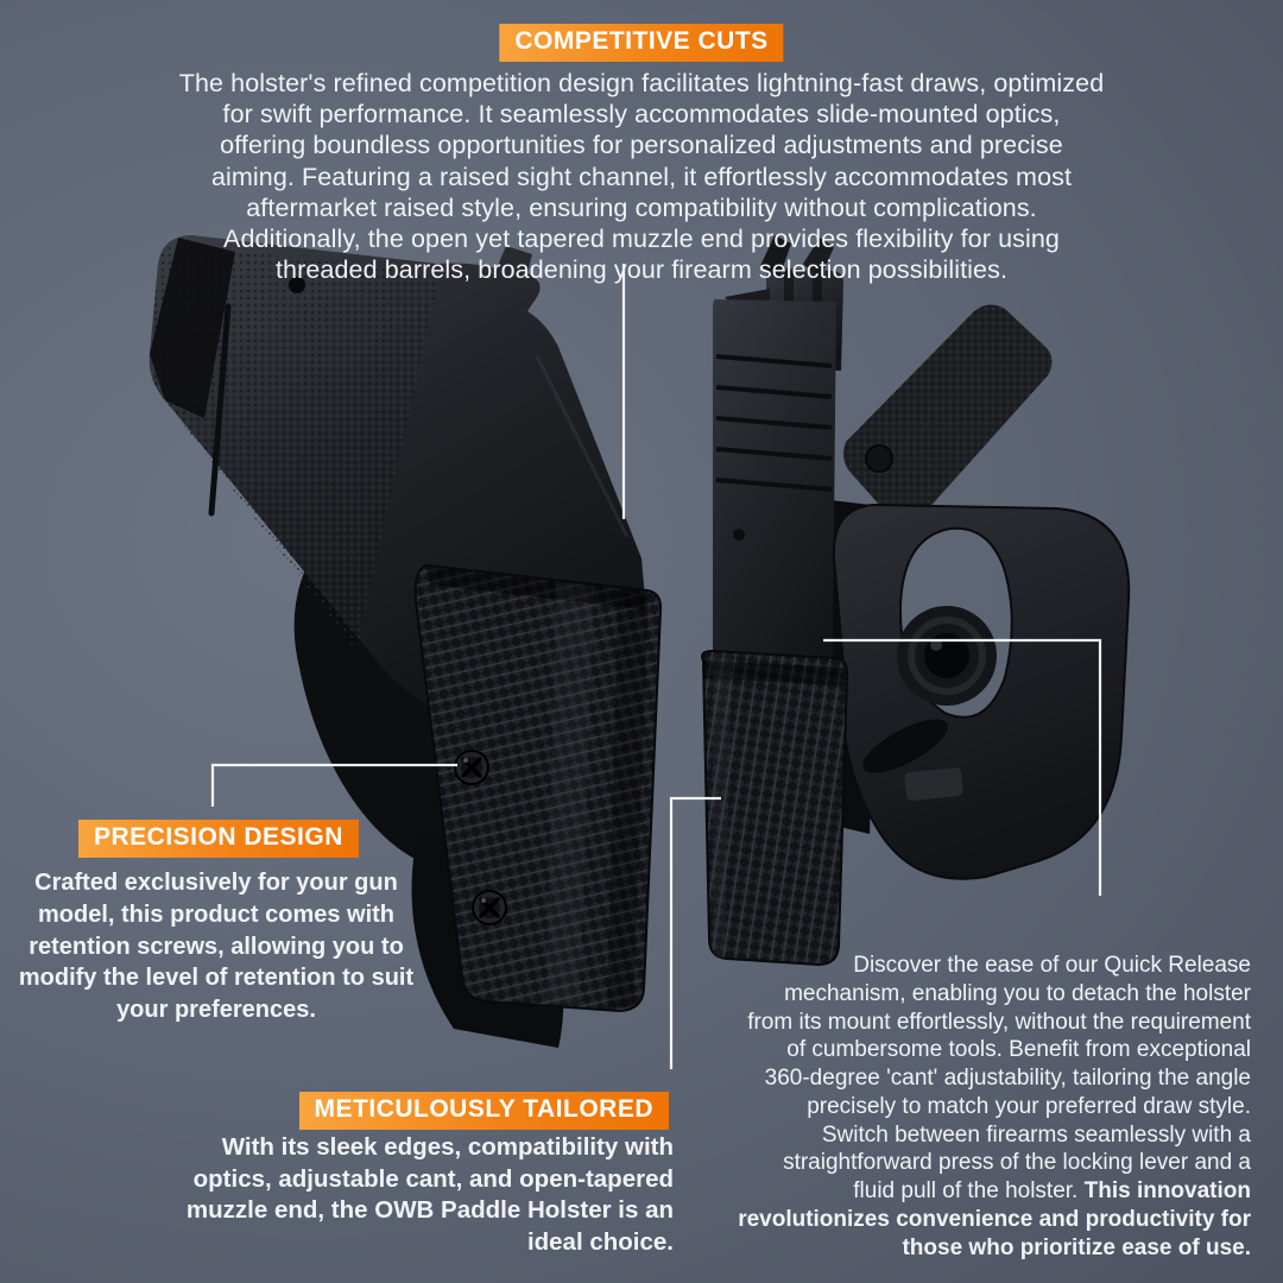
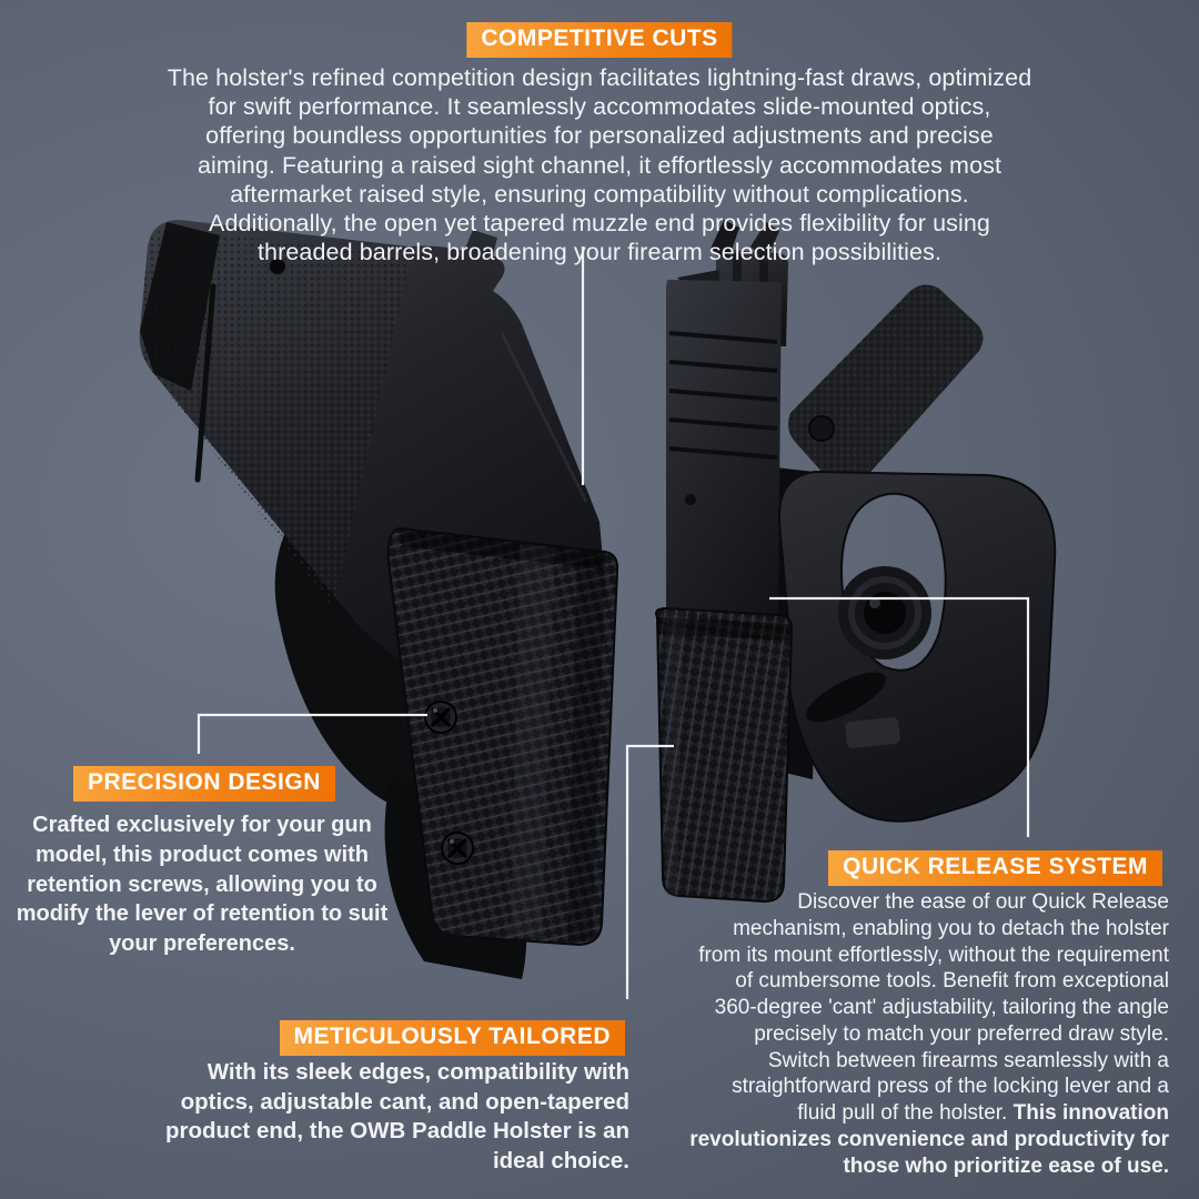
  COMPETITIVE CUTS
  The holster's refined competition design facilitates lightning-fast draws, optimized for swift performance. It seamlessly accommodates slide-mounted optics, offering boundless opportunities for personalized adjustments and precise aiming. Featuring a raised sight channel, it effortlessly accommodates most aftermarket raised style, ensuring compatibility without complications. Additionally, the open yet tapered muzzle end provides flexibility for using threaded barrels, broadening your firearm selection possibilities.
  PRECISION DESIGN
- Crafted exclusively for your gun model, this product comes with retention screws, allowing you to modify the level of retention to suit your preferences.
+ Crafted exclusively for your gun model, this product comes with retention screws, allowing you to modify the lever of retention to suit your preferences.
  METICULOUSLY TAILORED
- With its sleek edges, compatibility with optics, adjustable cant, and open-tapered muzzle end, the OWB Paddle Holster is an ideal choice.
+ With its sleek edges, compatibility with optics, adjustable cant, and open-tapered product end, the OWB Paddle Holster is an ideal choice.
+ QUICK RELEASE SYSTEM
  Discover the ease of our Quick Release mechanism, enabling you to detach the holster from its mount effortlessly, without the requirement of cumbersome tools. Benefit from exceptional 360-degree 'cant' adjustability, tailoring the angle precisely to match your preferred draw style. Switch between firearms seamlessly with a straightforward press of the locking lever and a fluid pull of the holster. This innovation revolutionizes convenience and productivity for those who prioritize ease of use.
